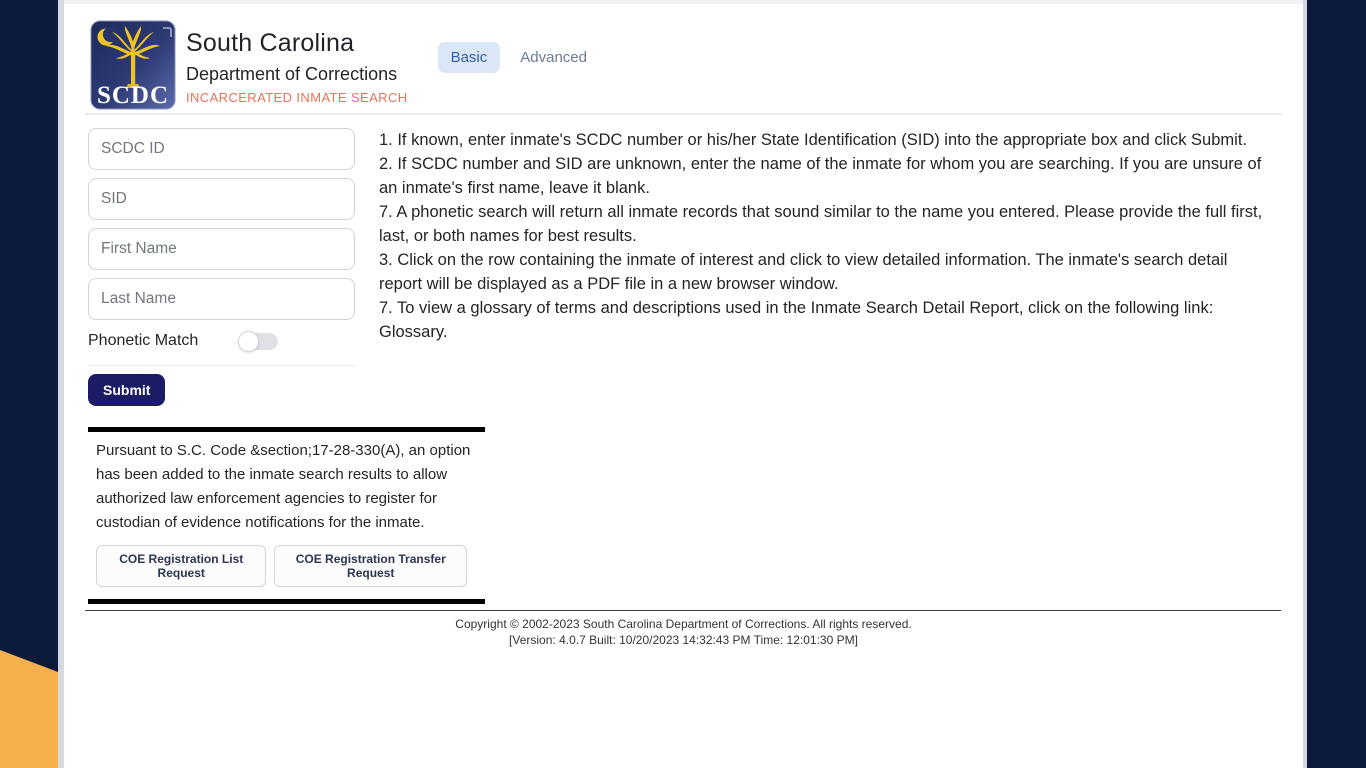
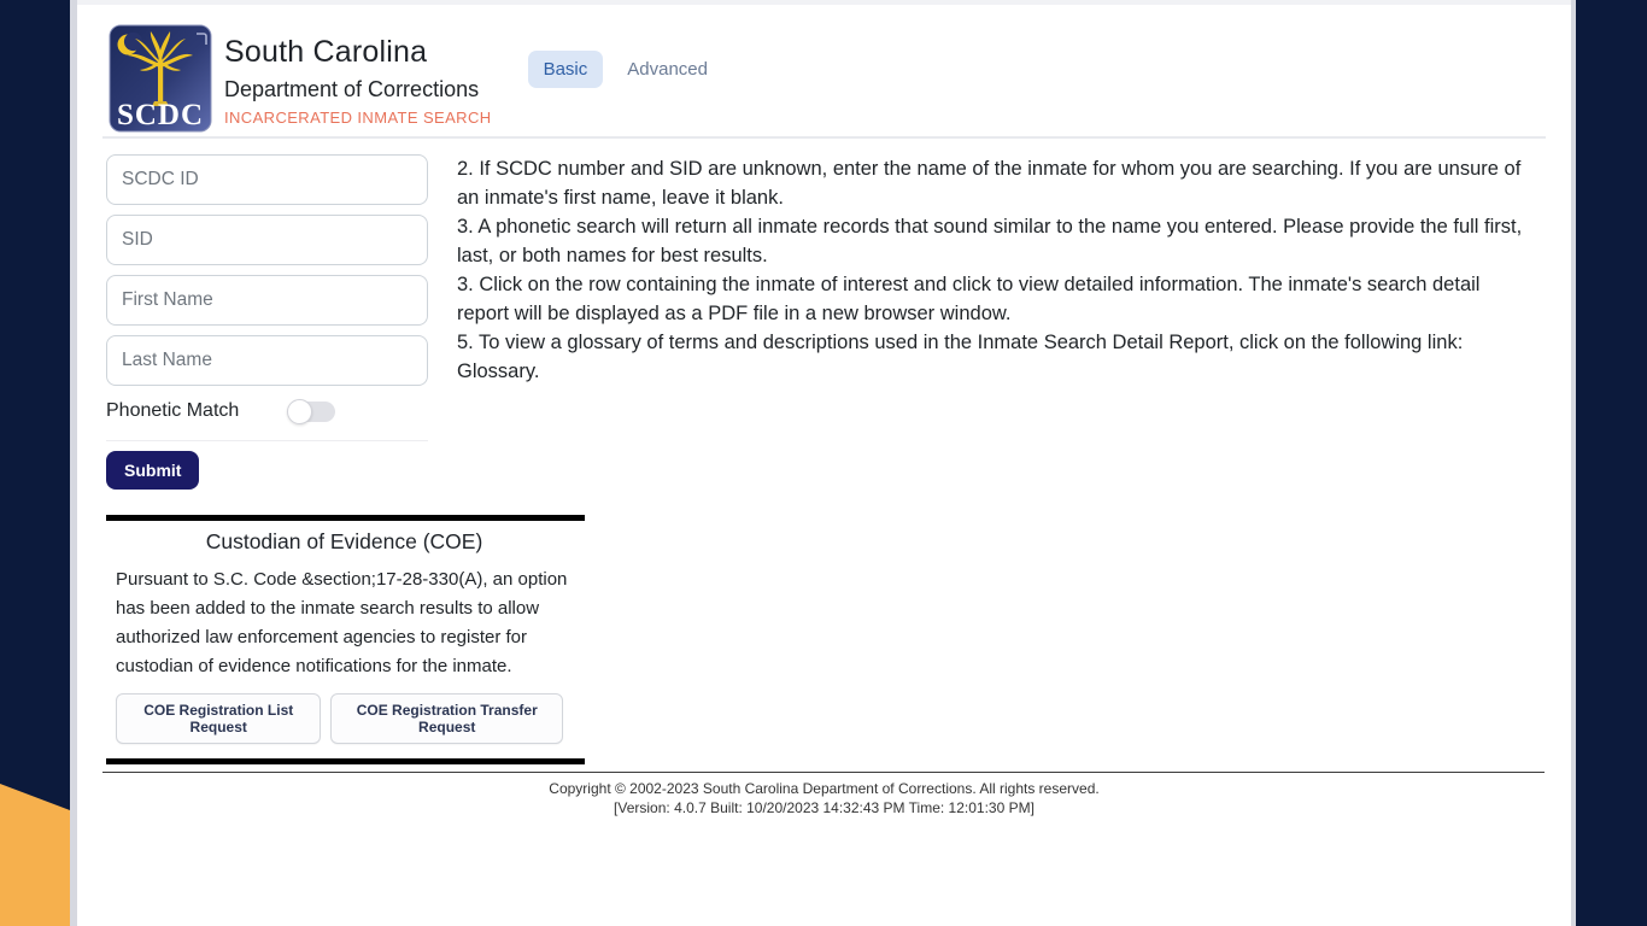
  SCDC
  South Carolina
  Department of Corrections
  INCARCERATED INMATE SEARCH
  Basic
  Advanced
  SCDC ID
  SID
  First Name
  Last Name
  Phonetic Match
  Submit
- 1. If known, enter inmate's SCDC number or his/her State Identification (SID) into the appropriate box and click Submit.
  2. If SCDC number and SID are unknown, enter the name of the inmate for whom you are searching. If you are unsure of an inmate's first name, leave it blank.
- 7. A phonetic search will return all inmate records that sound similar to the name you entered. Please provide the full first, last, or both names for best results.
+ 3. A phonetic search will return all inmate records that sound similar to the name you entered. Please provide the full first, last, or both names for best results.
  3. Click on the row containing the inmate of interest and click to view detailed information. The inmate's search detail report will be displayed as a PDF file in a new browser window.
- 7. To view a glossary of terms and descriptions used in the Inmate Search Detail Report, click on the following link: Glossary.
+ 5. To view a glossary of terms and descriptions used in the Inmate Search Detail Report, click on the following link: Glossary.
+ Custodian of Evidence (COE)
  Pursuant to S.C. Code &section;17-28-330(A), an option has been added to the inmate search results to allow authorized law enforcement agencies to register for custodian of evidence notifications for the inmate.
  COE Registration List Request
  COE Registration Transfer Request
  Copyright © 2002-2023 South Carolina Department of Corrections. All rights reserved.
  [Version: 4.0.7 Built: 10/20/2023 14:32:43 PM Time: 12:01:30 PM]
